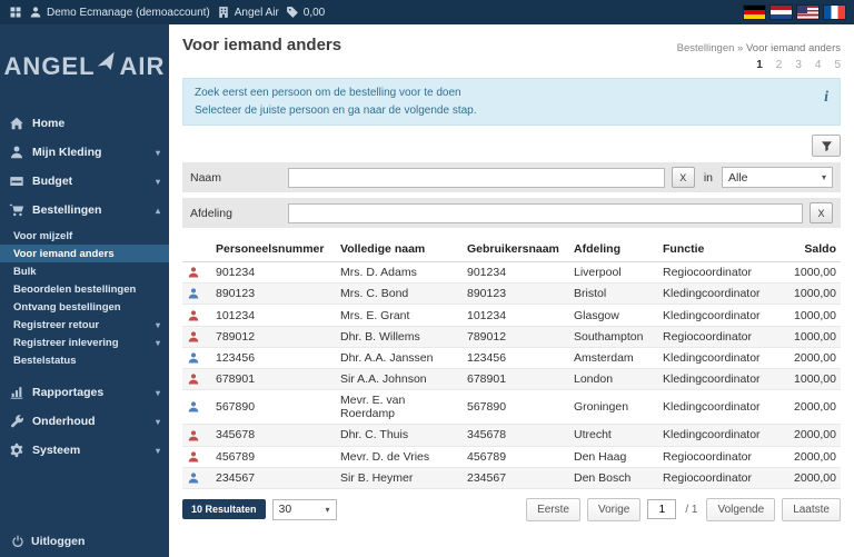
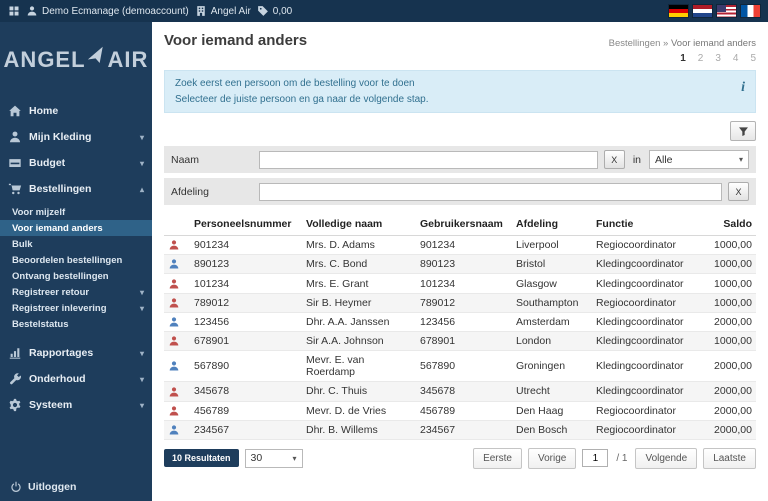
  Demo Ecmanage (demoaccount)
  Angel Air
  0,00
  ANGEL
  AIR
  Home
  Mijn Kleding
  ▾
  Budget
  ▾
  Bestellingen
  ▴
  Voor mijzelf
  Voor iemand anders
  Bulk
  Beoordelen bestellingen
  Ontvang bestellingen
  Registreer retour
  ▾
  Registreer inlevering
  ▾
  Bestelstatus
  Rapportages
  ▾
  Onderhoud
  ▾
  Systeem
  ▾
  Uitloggen
  Voor iemand anders
  Bestellingen » Voor iemand anders
  1
  2
  3
  4
  5
  Zoek eerst een persoon om de bestelling voor te doen
  Selecteer de juiste persoon en ga naar de volgende stap.
  i
  Naam
  X
  in
  Alle
  ▾
  Afdeling
  X
  	Personeelsnummer	Volledige naam	Gebruikersnaam	Afdeling	Functie	Saldo
  	901234	Mrs. D. Adams	901234	Liverpool	Regiocoordinator	1000,00
  	890123	Mrs. C. Bond	890123	Bristol	Kledingcoordinator	1000,00
  	101234	Mrs. E. Grant	101234	Glasgow	Kledingcoordinator	1000,00
- 	789012	Dhr. B. Willems	789012	Southampton	Regiocoordinator	1000,00
+ 	789012	Sir B. Heymer	789012	Southampton	Regiocoordinator	1000,00
  	123456	Dhr. A.A. Janssen	123456	Amsterdam	Kledingcoordinator	2000,00
  	678901	Sir A.A. Johnson	678901	London	Kledingcoordinator	1000,00
  	567890	Mevr. E. van Roerdamp	567890	Groningen	Kledingcoordinator	2000,00
  	345678	Dhr. C. Thuis	345678	Utrecht	Kledingcoordinator	2000,00
  	456789	Mevr. D. de Vries	456789	Den Haag	Regiocoordinator	2000,00
- 	234567	Sir B. Heymer	234567	Den Bosch	Regiocoordinator	2000,00
+ 	234567	Dhr. B. Willems	234567	Den Bosch	Regiocoordinator	2000,00
  10 Resultaten
  30
  ▾
  Eerste
  Vorige
  1
  / 1
  Volgende
  Laatste
